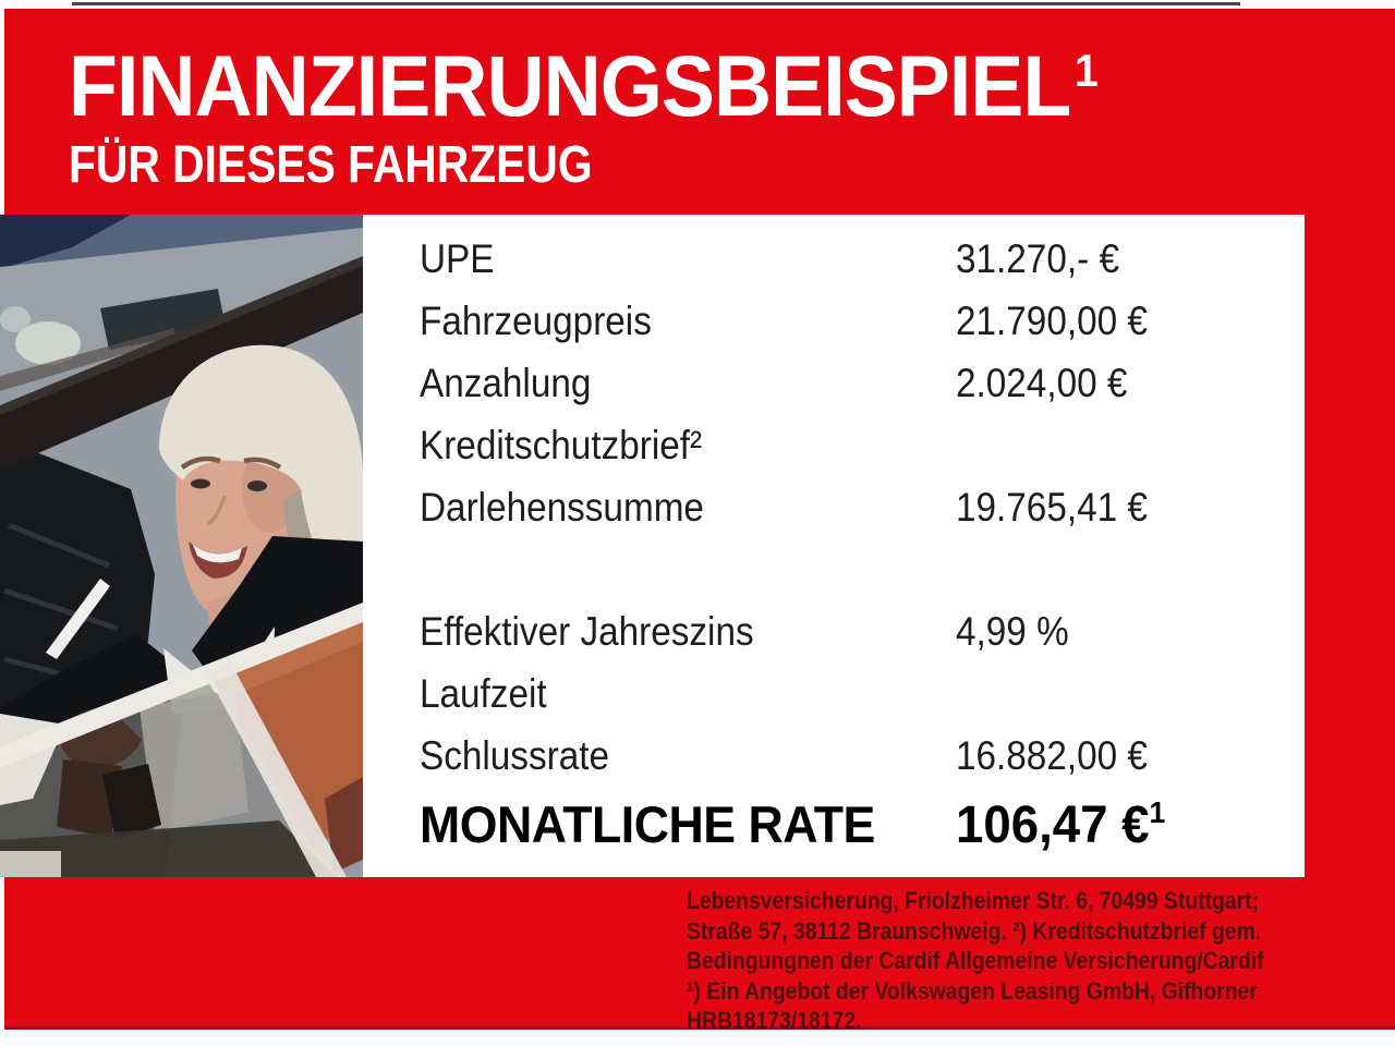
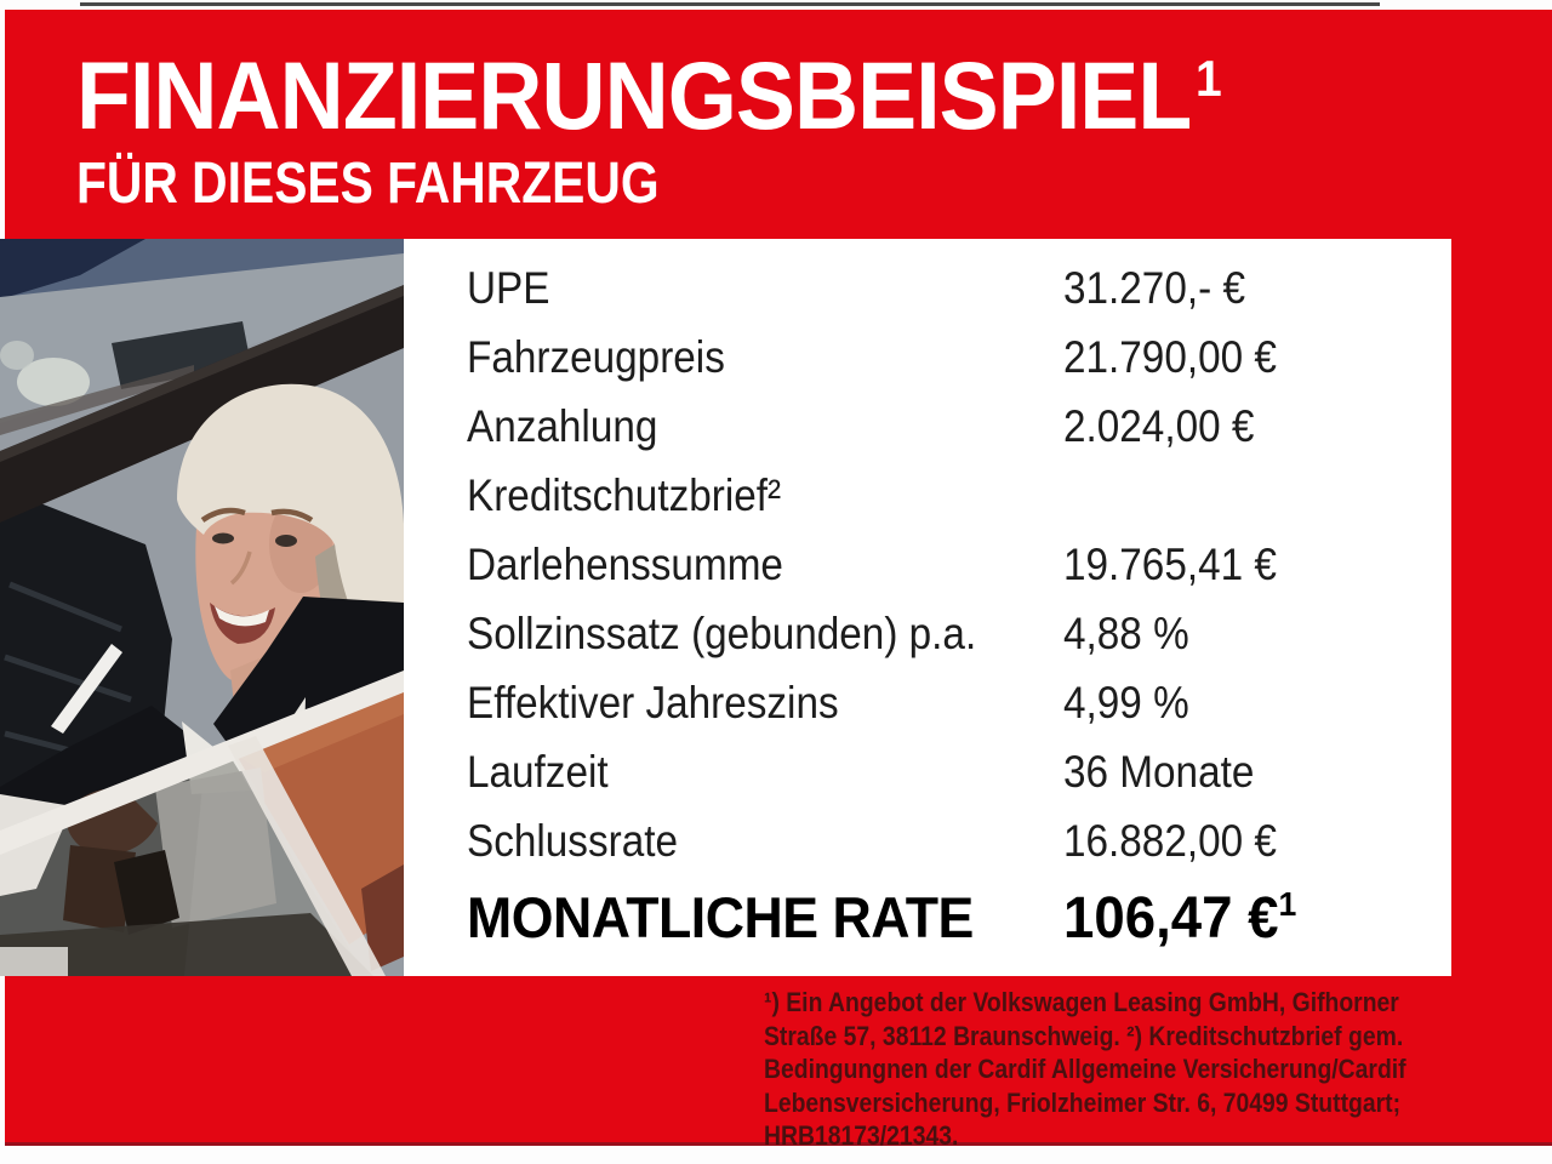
  FINANZIERUNGSBEISPIEL1
  FÜR DIESES FAHRZEUG
  UPE
  31.270,- €
  Fahrzeugpreis
  21.790,00 €
  Anzahlung
  2.024,00 €
  Kreditschutzbrief²
  Darlehenssumme
  19.765,41 €
+ Sollzinssatz (gebunden) p.a.
+ 4,88 %
  Effektiver Jahreszins
  4,99 %
  Laufzeit
+ 36 Monate
  Schlussrate
  16.882,00 €
  MONATLICHE RATE
  106,47 €1
- Lebensversicherung, Friolzheimer Str. 6, 70499 Stuttgart;
+ ¹) Ein Angebot der Volkswagen Leasing GmbH, Gifhorner
  Straße 57, 38112 Braunschweig. ²) Kreditschutzbrief gem.
  Bedingungnen der Cardif Allgemeine Versicherung/Cardif
- ¹) Ein Angebot der Volkswagen Leasing GmbH, Gifhorner
+ Lebensversicherung, Friolzheimer Str. 6, 70499 Stuttgart;
- HRB18173/18172.
+ HRB18173/21343.
